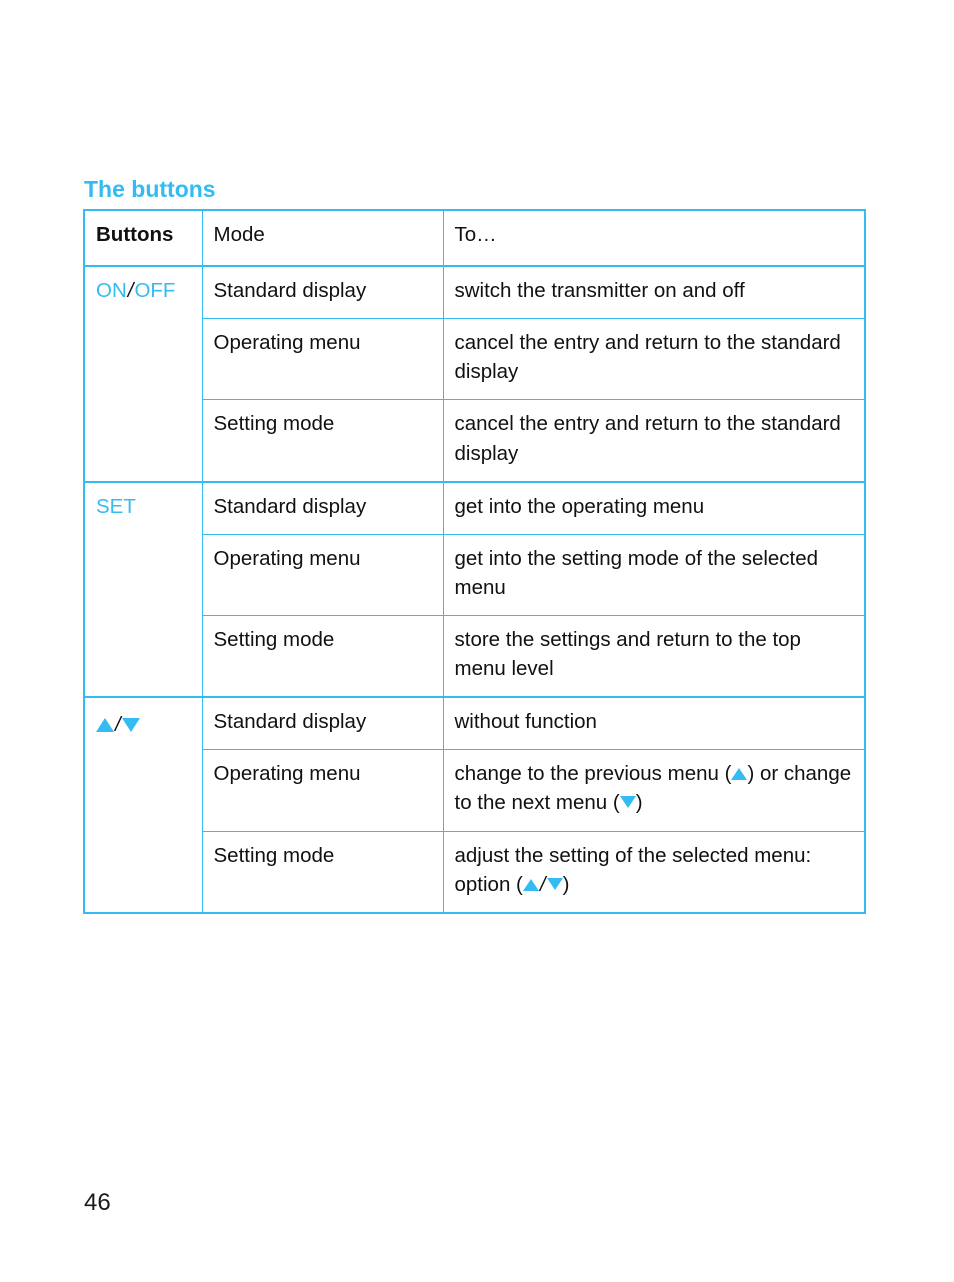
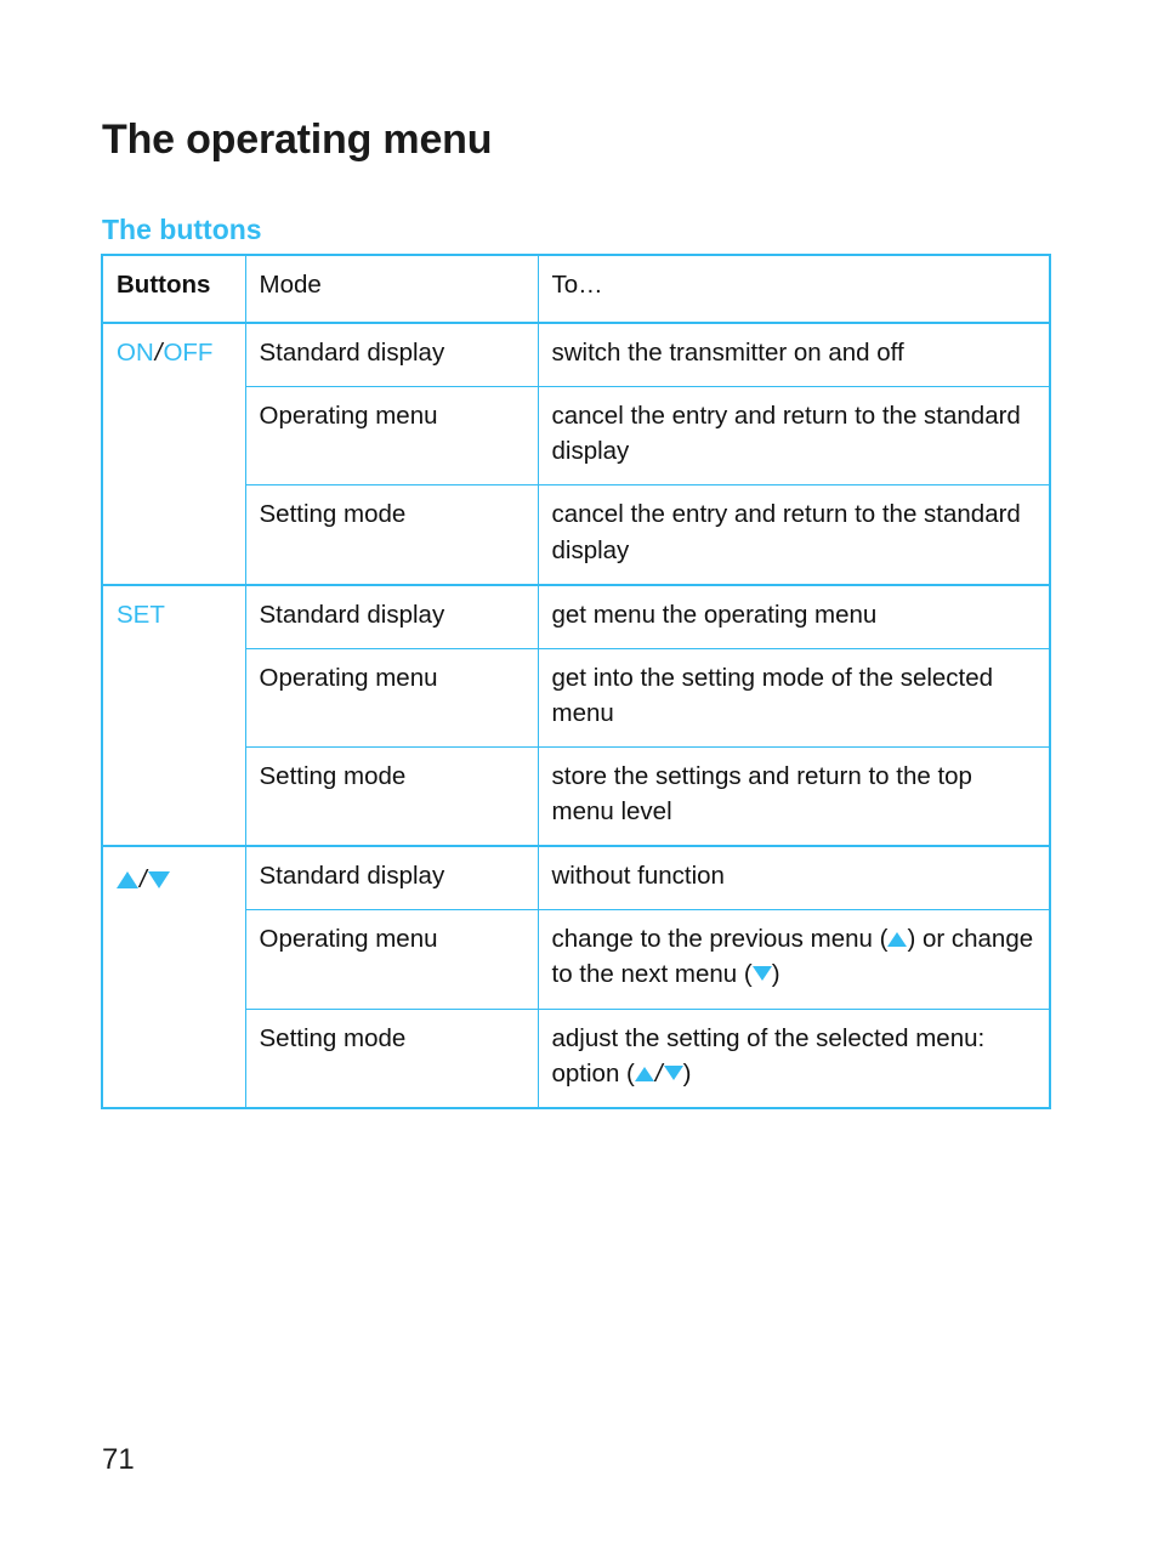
+ The operating menu
  The buttons
  Buttons	Mode	To…
  ON/OFF	Standard display	switch the transmitter on and off
  Operating menu	cancel the entry and return to the standard display
  Setting mode	cancel the entry and return to the standard display
- SET	Standard display	get into the operating menu
+ SET	Standard display	get menu the operating menu
  Operating menu	get into the setting mode of the selected menu
  Setting mode	store the settings and return to the top menu level
  /	Standard display	without function
  Operating menu	change to the previous menu ( ) or change to the next menu ( )
  Setting mode	adjust the setting of the selected menu: option ( / )
- 46
+ 71
